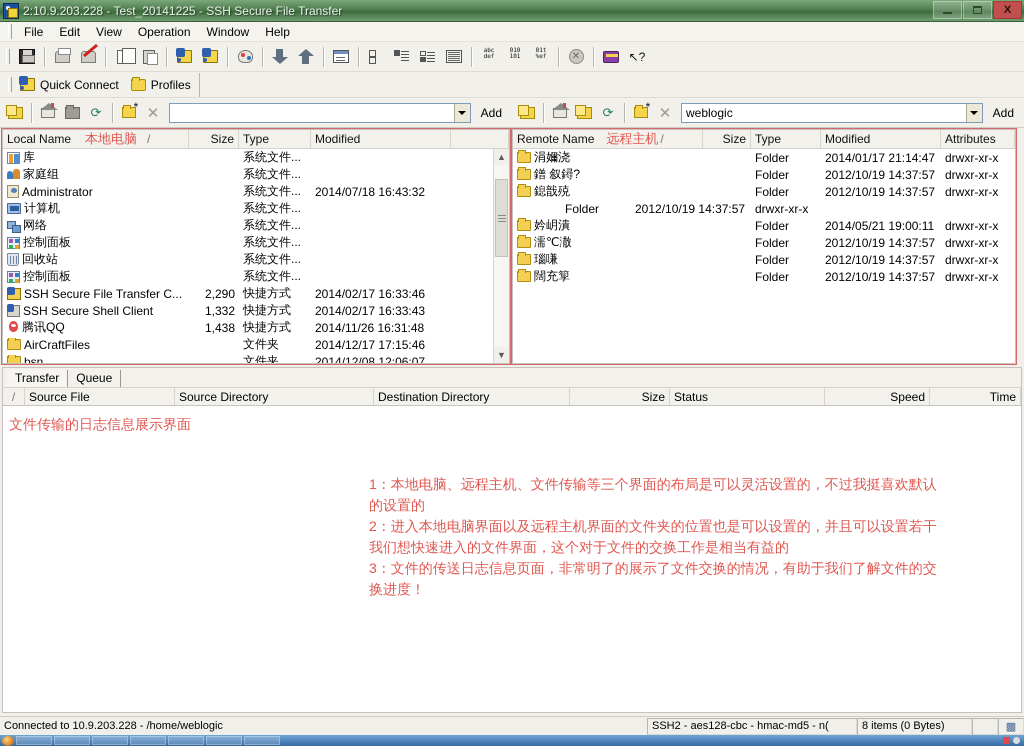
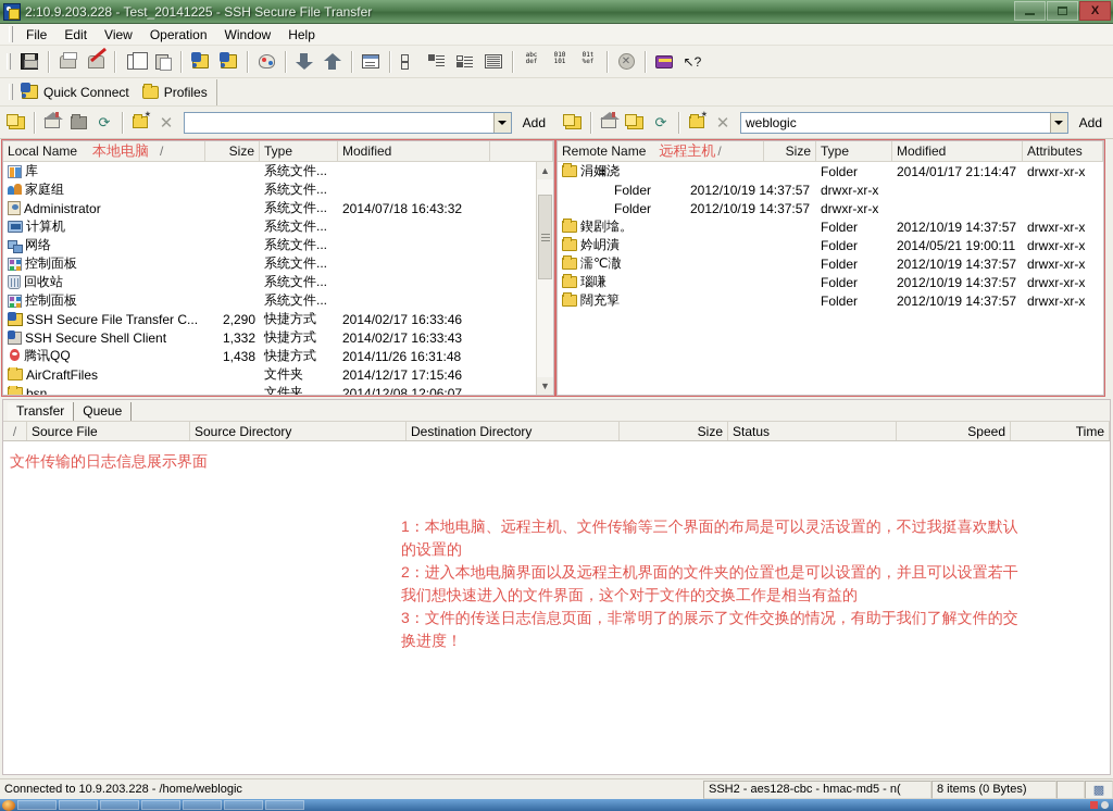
  2:10.9.203.228 - Test_20141225 - SSH Secure File Transfer
  X
  File
  Edit
  View
  Operation
  Window
  Help
  ✕
  ↖?
  Quick Connect
  Profiles
  ⟳
  ✕
  Add
  ⟳
  ✕
  weblogic
  Add
  Local Name
  本地电脑
  /
  Size
  Type
  Modified
  库
  系统文件...
  家庭组
  系统文件...
  Administrator
  系统文件...
  2014/07/18 16:43:32
  计算机
  系统文件...
  网络
  系统文件...
  控制面板
  系统文件...
  回收站
  系统文件...
  控制面板
  系统文件...
  SSH Secure File Transfer C...
  2,290
  快捷方式
  2014/02/17 16:33:46
  SSH Secure Shell Client
  1,332
  快捷方式
  2014/02/17 16:33:43
  腾讯QQ
  1,438
  快捷方式
  2014/11/26 16:31:48
  AirCraftFiles
  文件夹
  2014/12/17 17:15:46
  bsn
  文件夹
  2014/12/08 12:06:07
  ▲
  ▼
  Remote Name
  远程主机
  /
  Size
  Type
  Modified
  Attributes
  涓嬭浇
  Folder
  2014/01/17 21:14:47
  drwxr-xr-x
- 鐠 叙鐞?
  Folder
  2012/10/19 14:37:57
  drwxr-xr-x
- 鎴戠殑
  Folder
  2012/10/19 14:37:57
  drwxr-xr-x
+ 鍥剧墖。
  Folder
  2012/10/19 14:37:57
  drwxr-xr-x
  妗岄潰
  Folder
  2014/05/21 19:00:11
  drwxr-xr-x
  濡℃潵
  Folder
  2012/10/19 14:37:57
  drwxr-xr-x
  瑙嗛
  Folder
  2012/10/19 14:37:57
  drwxr-xr-x
  闊充箰
  Folder
  2012/10/19 14:37:57
  drwxr-xr-x
  Transfer
  Queue
  /
  Source File
  Source Directory
  Destination Directory
  Size
  Status
  Speed
  Time
  文件传输的日志信息展示界面
  1：本地电脑、远程主机、文件传输等三个界面的布局是可以灵活设置的，不过我挺喜欢默认
  的设置的
  2：进入本地电脑界面以及远程主机界面的文件夹的位置也是可以设置的，并且可以设置若干
  我们想快速进入的文件界面，这个对于文件的交换工作是相当有益的
  3：文件的传送日志信息页面，非常明了的展示了文件交换的情况，有助于我们了解文件的交
  换进度！
  Connected to 10.9.203.228 - /home/weblogic
  SSH2 - aes128-cbc - hmac-md5 - n(
  8 items (0 Bytes)
  ▩
